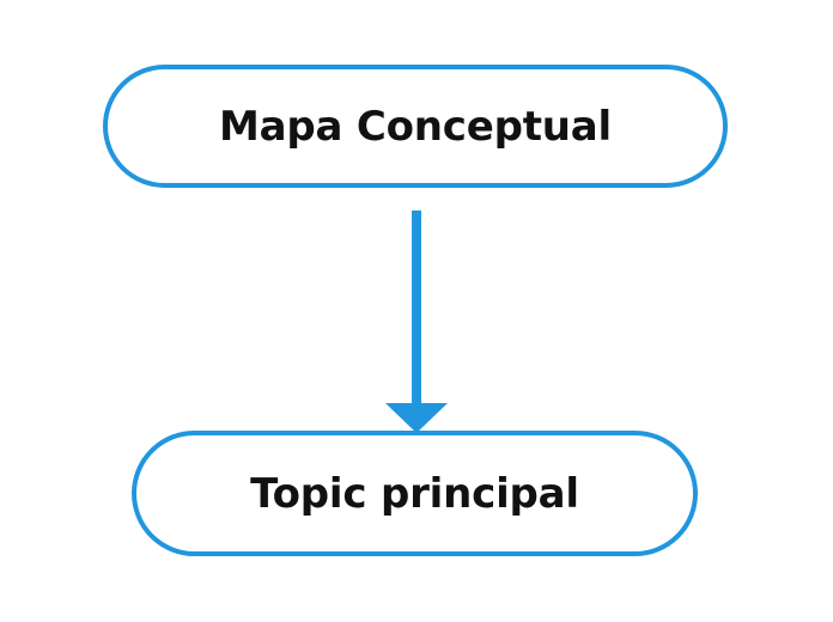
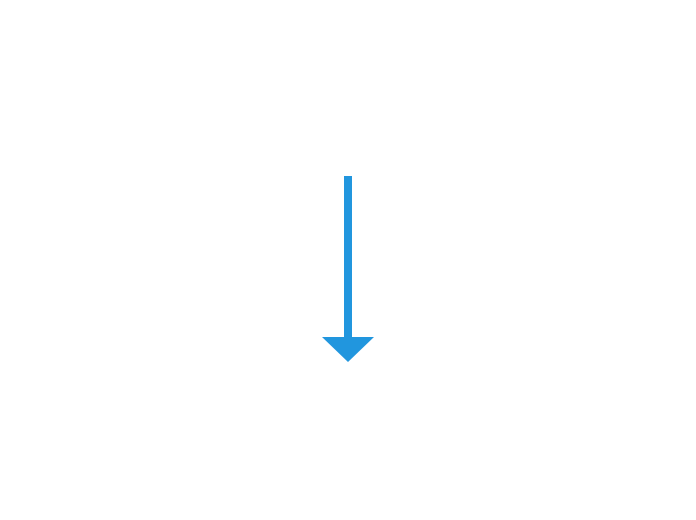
- Mapa Conceptual
- Topic principal
